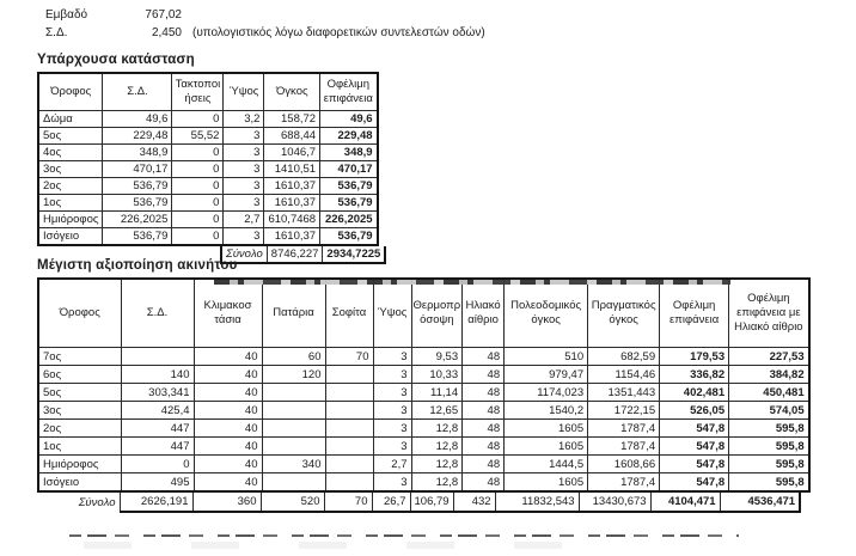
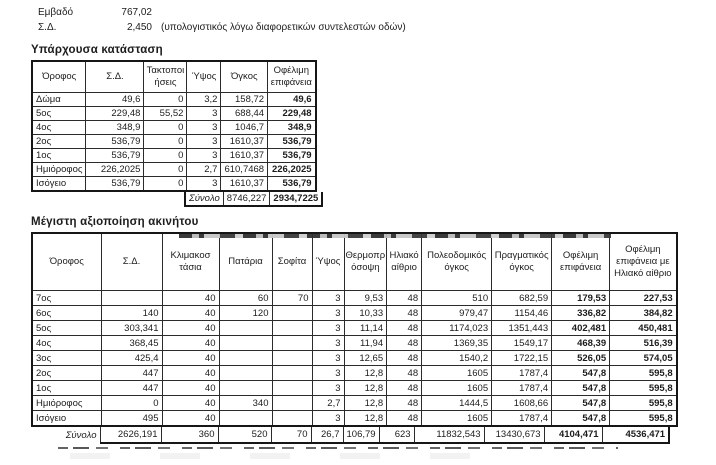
  Εμβαδό
  767,02
  Σ.Δ.
  2,450
  (υπολογιστικός λόγω διαφορετικών συντελεστών οδών)
  Υπάρχουσα κατάσταση
  Όροφος	Σ.Δ.	Τακτοποι ήσεις	Ύψος	Όγκος	Οφέλιμη επιφάνεια
  Δώμα	49,6	0	3,2	158,72	49,6
  5ος	229,48	55,52	3	688,44	229,48
  4ος	348,9	0	3	1046,7	348,9
- 3ος	470,17	0	3	1410,51	470,17
  2ος	536,79	0	3	1610,37	536,79
  1ος	536,79	0	3	1610,37	536,79
  Ημιόροφος	226,2025	0	2,7	610,7468	226,2025
  Ισόγειο	536,79	0	3	1610,37	536,79
  Σύνολο	8746,227	2934,7225
  Μέγιστη αξιοποίηση ακινήτου
  Όροφος	Σ.Δ.	Κλιμακοσ τάσια	Πατάρια	Σοφίτα	Ύψος	Θερμοπρ όσοψη	Ηλιακό αίθριο	Πολεοδομικός όγκος	Πραγματικός όγκος	Οφέλιμη επιφάνεια	Οφέλιμη επιφάνεια με Ηλιακό αίθριο
  7ος		40	60	70	3	9,53	48	510	682,59	179,53	227,53
  6ος	140	40	120		3	10,33	48	979,47	1154,46	336,82	384,82
  5ος	303,341	40			3	11,14	48	1174,023	1351,443	402,481	450,481
+ 4ος	368,45	40			3	11,94	48	1369,35	1549,17	468,39	516,39
  3ος	425,4	40			3	12,65	48	1540,2	1722,15	526,05	574,05
  2ος	447	40			3	12,8	48	1605	1787,4	547,8	595,8
  1ος	447	40			3	12,8	48	1605	1787,4	547,8	595,8
  Ημιόροφος	0	40	340		2,7	12,8	48	1444,5	1608,66	547,8	595,8
  Ισόγειο	495	40			3	12,8	48	1605	1787,4	547,8	595,8
- Σύνολο	2626,191	360	520	70	26,7	106,79	432	11832,543	13430,673	4104,471	4536,471
+ Σύνολο	2626,191	360	520	70	26,7	106,79	623	11832,543	13430,673	4104,471	4536,471
